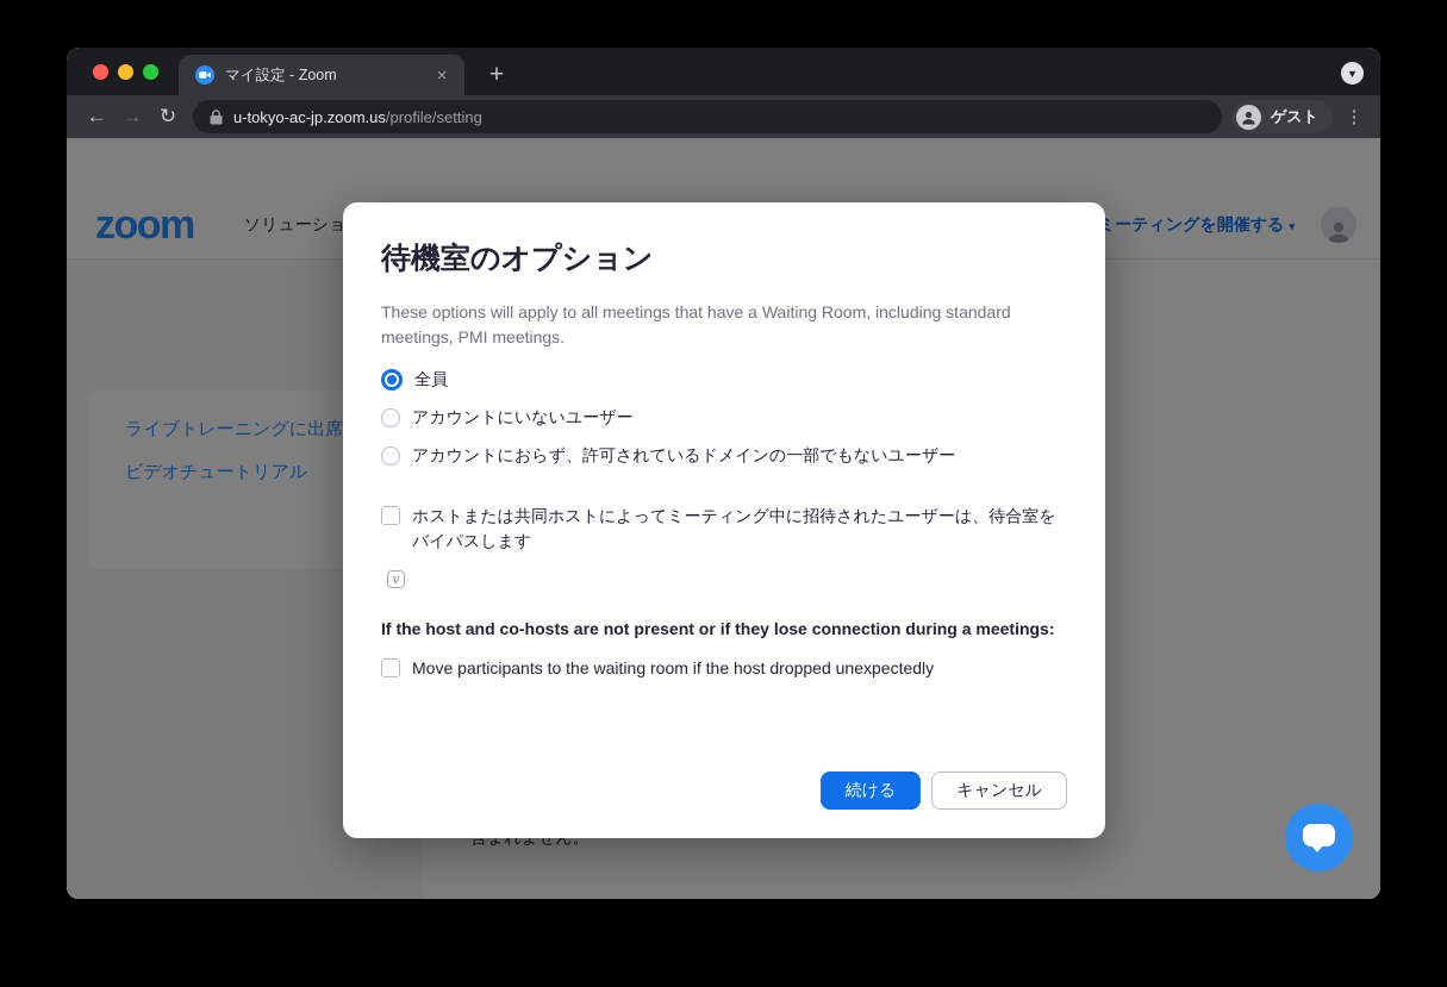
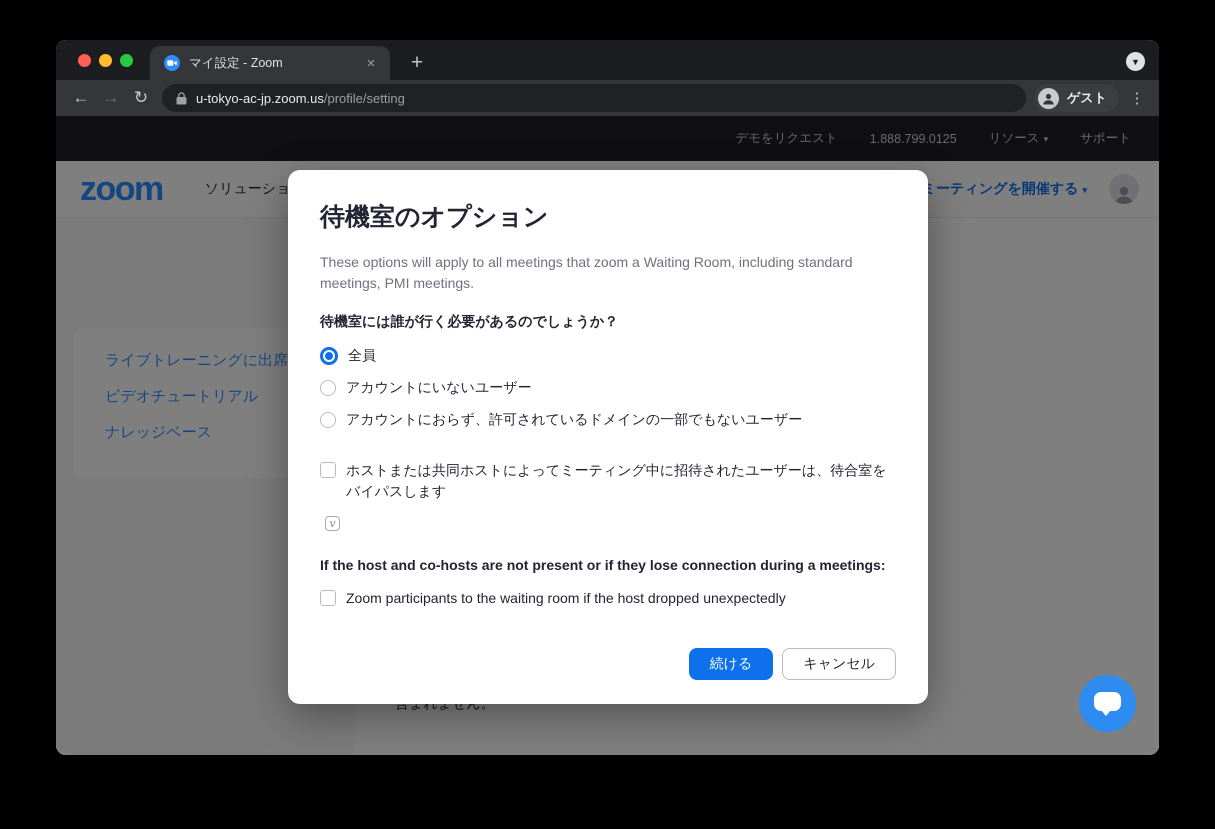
  マイ設定 - Zoom
  ×
  +
  ▼
  ←
  →
  ↻
  u-tokyo-ac-jp.zoom.us
  /profile/setting
  ゲスト
  ⋮
+ デモをリクエスト
+ 1.888.799.0125
+ リソース ▾
+ サポート
  zoom
  ソリューショ
  ミーティングを開催する ▾
  ライブトレーニングに出席
  ビデオチュートリアル
+ ナレッジベース
  待機室のオプション
- These options will apply to all meetings that have a Waiting Room, including standard meetings, PMI meetings.
+ These options will apply to all meetings that zoom a Waiting Room, including standard meetings, PMI meetings.
+ 待機室には誰が行く必要があるのでしょうか？
  全員
  アカウントにいないユーザー
  アカウントにおらず、許可されているドメインの一部でもないユーザー
  ホストまたは共同ホストによってミーティング中に招待されたユーザーは、待合室をバイパスします
  v
  If the host and co-hosts are not present or if they lose connection during a meetings:
- Move participants to the waiting room if the host dropped unexpectedly
+ Zoom participants to the waiting room if the host dropped unexpectedly
  続ける
  キャンセル
